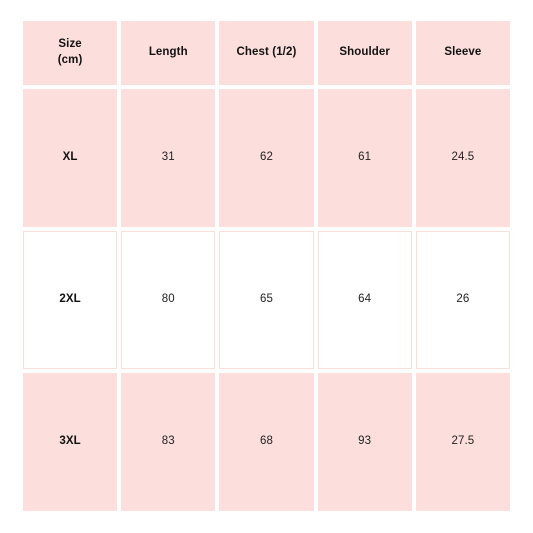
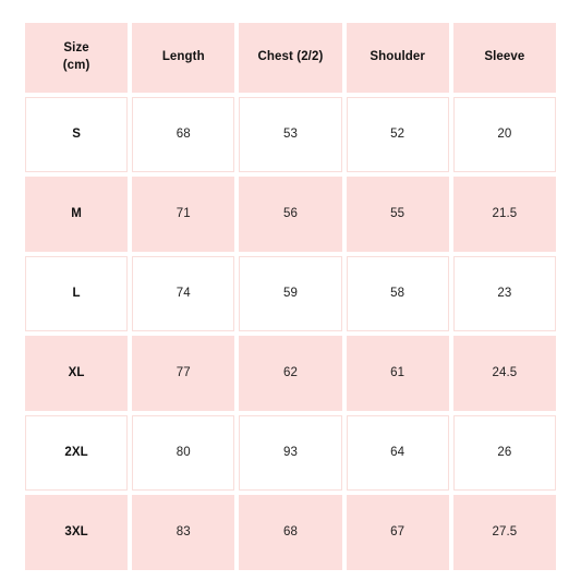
- Size (cm)	Length	Chest (1/2)	Shoulder	Sleeve
+ Size (cm)	Length	Chest (2/2)	Shoulder	Sleeve
+ S	68	53	52	20
+ M	71	56	55	21.5
+ L	74	59	58	23
- XL	31	62	61	24.5
+ XL	77	62	61	24.5
- 2XL	80	65	64	26
+ 2XL	80	93	64	26
- 3XL	83	68	93	27.5
+ 3XL	83	68	67	27.5
